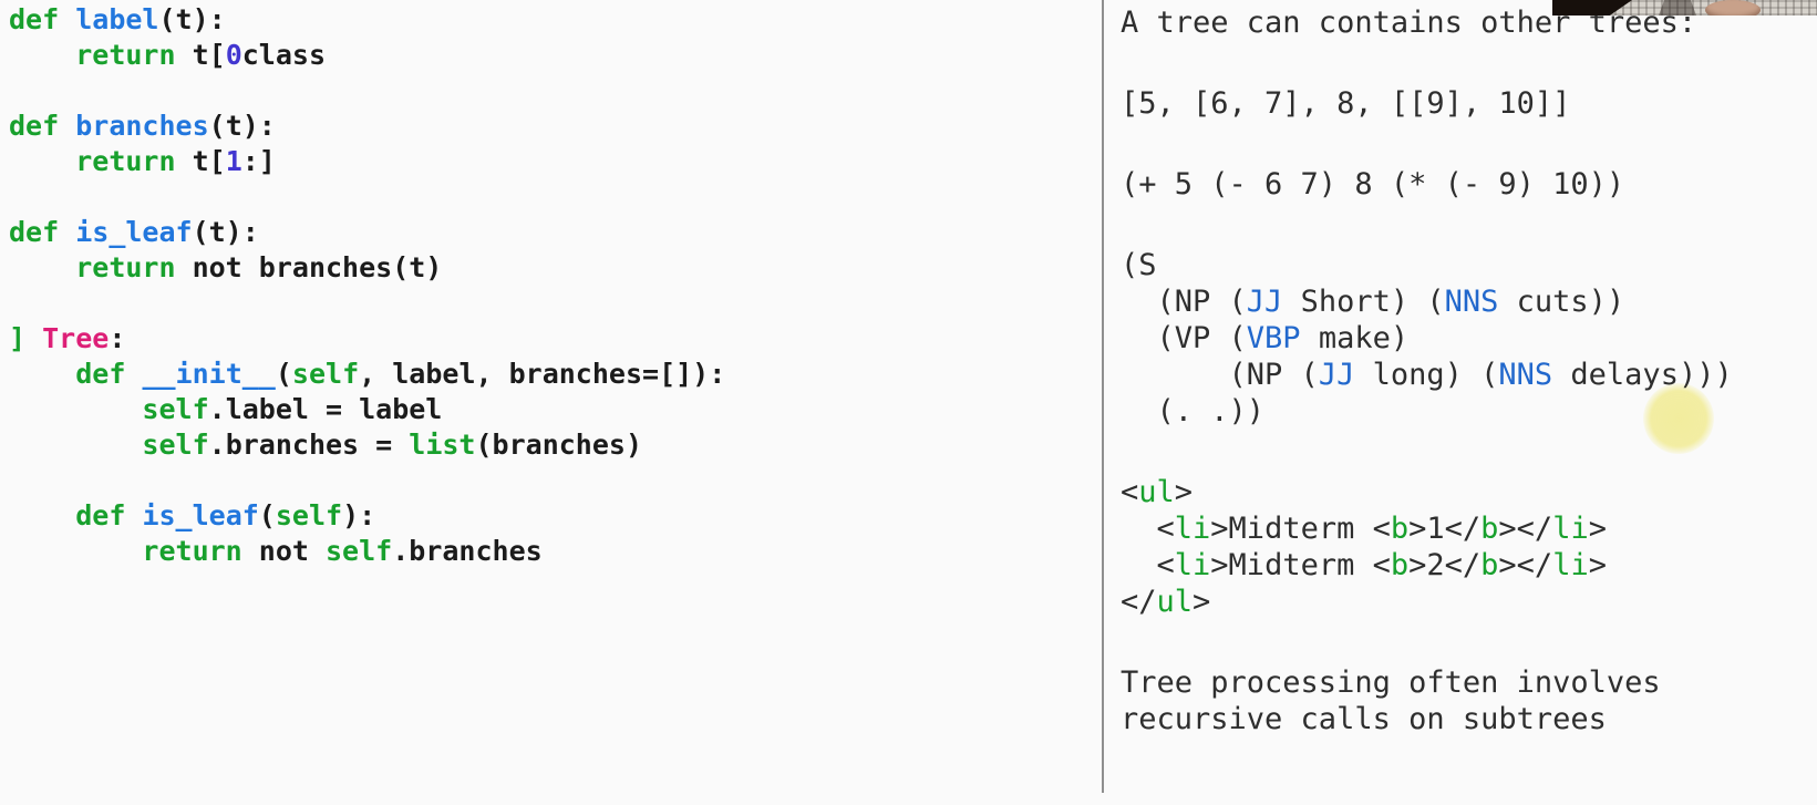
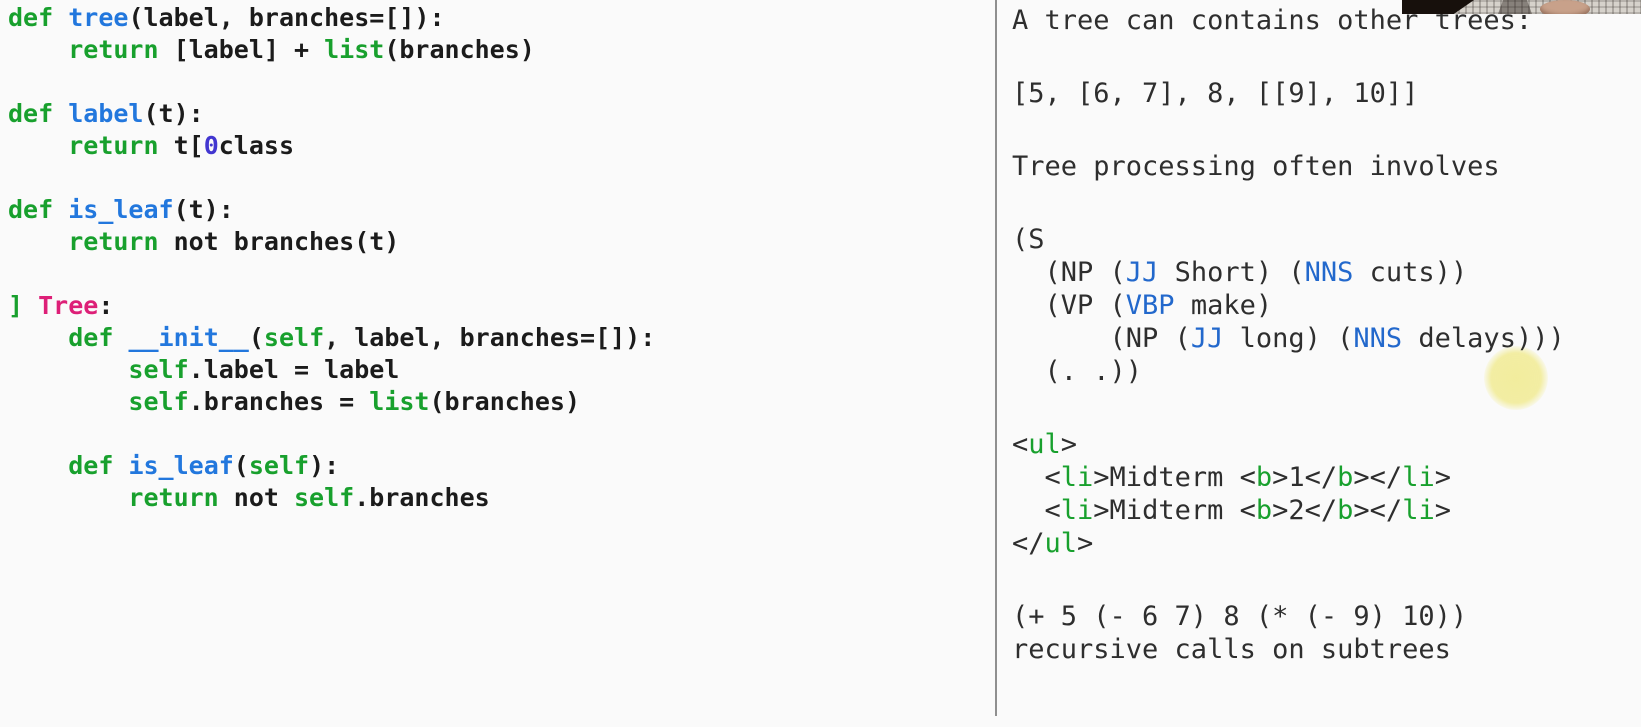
+ def tree(label, branches=[]): return [label] + list(branches)
  def label(t): return t[0class
- def branches(t): return t[1:]
  def is_leaf(t): return not branches(t)
  ] Tree: def __init__(self, label, branches=[]): self.label = label self.branches = list(branches)
  def is_leaf(self): return not self.branches
  A tree can contains other trees:
  [5, [6, 7], 8, [[9], 10]]
- (+ 5 (- 6 7) 8 (* (- 9) 10))
+ Tree processing often involves
  (S (NP (JJ Short) (NNS cuts)) (VP (VBP make) (NP (JJ long) (NNS delays))) (. .))
  <ul> <li>Midterm <b>1</b></li> <li>Midterm <b>2</b></li> </ul>
- Tree processing often involves recursive calls on subtrees
+ (+ 5 (- 6 7) 8 (* (- 9) 10)) recursive calls on subtrees
